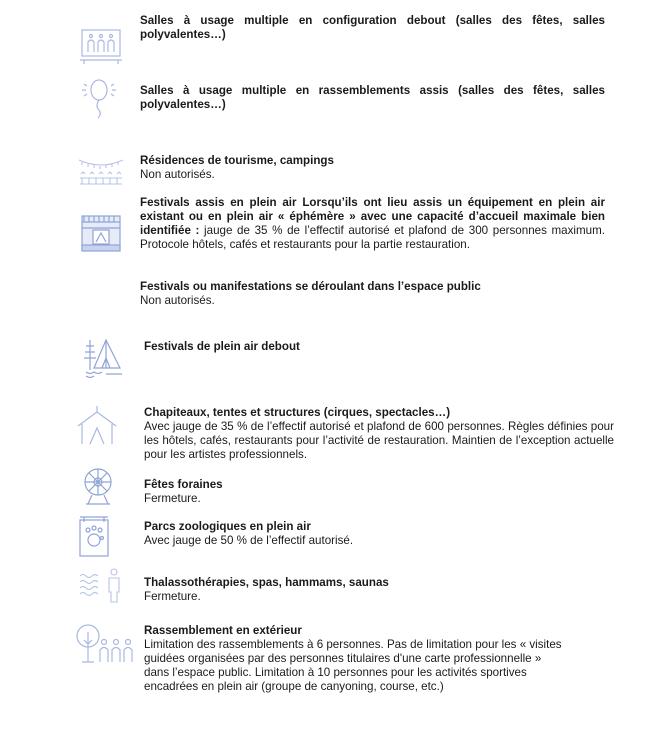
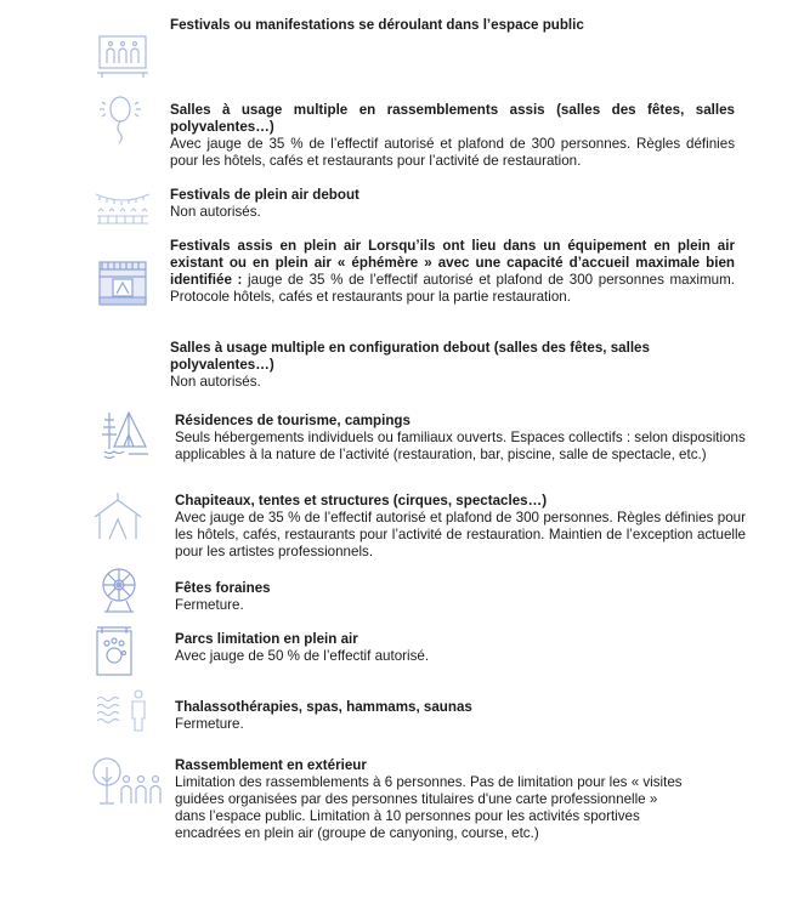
- Salles à usage multiple en configuration debout (salles des fêtes, salles polyvalentes…)
+ Festivals ou manifestations se déroulant dans l’espace public
  Salles à usage multiple en rassemblements assis (salles des fêtes, salles polyvalentes…)
+ Avec jauge de 35 % de l’effectif autorisé et plafond de 300 personnes. Règles définies pour les hôtels, cafés et restaurants pour l’activité de restauration.
- Résidences de tourisme, campings
+ Festivals de plein air debout
  Non autorisés.
- Festivals assis en plein air Lorsqu’ils ont lieu assis un équipement en plein air existant ou en plein air « éphémère » avec une capacité d’accueil maximale bien identifiée : jauge de 35 % de l’effectif autorisé et plafond de 300 personnes maximum. Protocole hôtels, cafés et restaurants pour la partie restauration.
+ Festivals assis en plein air Lorsqu’ils ont lieu dans un équipement en plein air existant ou en plein air « éphémère » avec une capacité d’accueil maximale bien identifiée : jauge de 35 % de l’effectif autorisé et plafond de 300 personnes maximum. Protocole hôtels, cafés et restaurants pour la partie restauration.
- Festivals ou manifestations se déroulant dans l’espace public
+ Salles à usage multiple en configuration debout (salles des fêtes, salles polyvalentes…)
  Non autorisés.
- Festivals de plein air debout
+ Résidences de tourisme, campings
+ Seuls hébergements individuels ou familiaux ouverts. Espaces collectifs : selon dispositions applicables à la nature de l’activité (restauration, bar, piscine, salle de spectacle, etc.)
  Chapiteaux, tentes et structures (cirques, spectacles…)
- Avec jauge de 35 % de l’effectif autorisé et plafond de 600 personnes. Règles définies pour les hôtels, cafés, restaurants pour l’activité de restauration. Maintien de l’exception actuelle pour les artistes professionnels.
+ Avec jauge de 35 % de l’effectif autorisé et plafond de 300 personnes. Règles définies pour les hôtels, cafés, restaurants pour l’activité de restauration. Maintien de l’exception actuelle pour les artistes professionnels.
  Fêtes foraines
  Fermeture.
- Parcs zoologiques en plein air
+ Parcs limitation en plein air
  Avec jauge de 50 % de l’effectif autorisé.
  Thalassothérapies, spas, hammams, saunas
  Fermeture.
  Rassemblement en extérieur
  Limitation des rassemblements à 6 personnes. Pas de limitation pour les « visites guidées organisées par des personnes titulaires d'une carte professionnelle » dans l’espace public. Limitation à 10 personnes pour les activités sportives encadrées en plein air (groupe de canyoning, course, etc.)
